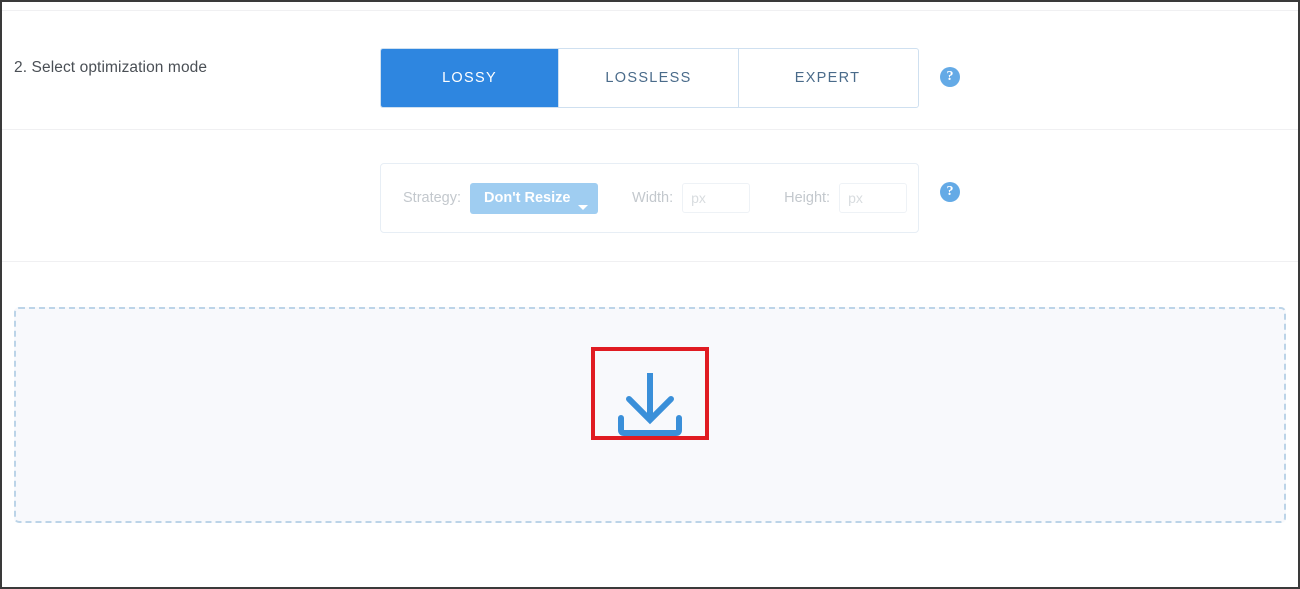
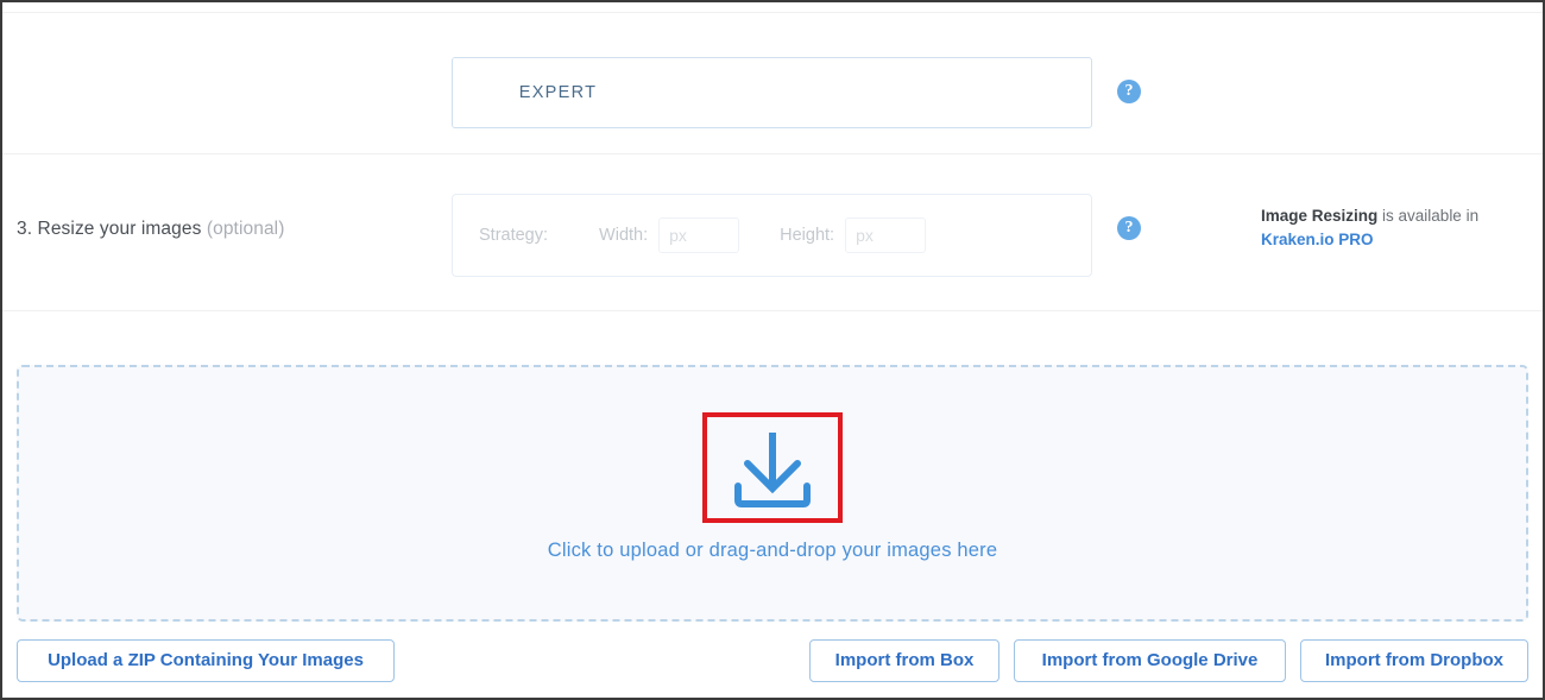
- 2. Select optimization mode
- LOSSY
- LOSSLESS
  EXPERT
  ?
+ 3. Resize your images (optional)
  Strategy:
- Don't Resize
  Width:
  px
  Height:
  px
  ?
+ Image Resizing is available in
+ Kraken.io PRO
+ Click to upload or drag-and-drop your images here
+ Upload a ZIP Containing Your Images
+ Import from Box
+ Import from Google Drive
+ Import from Dropbox
